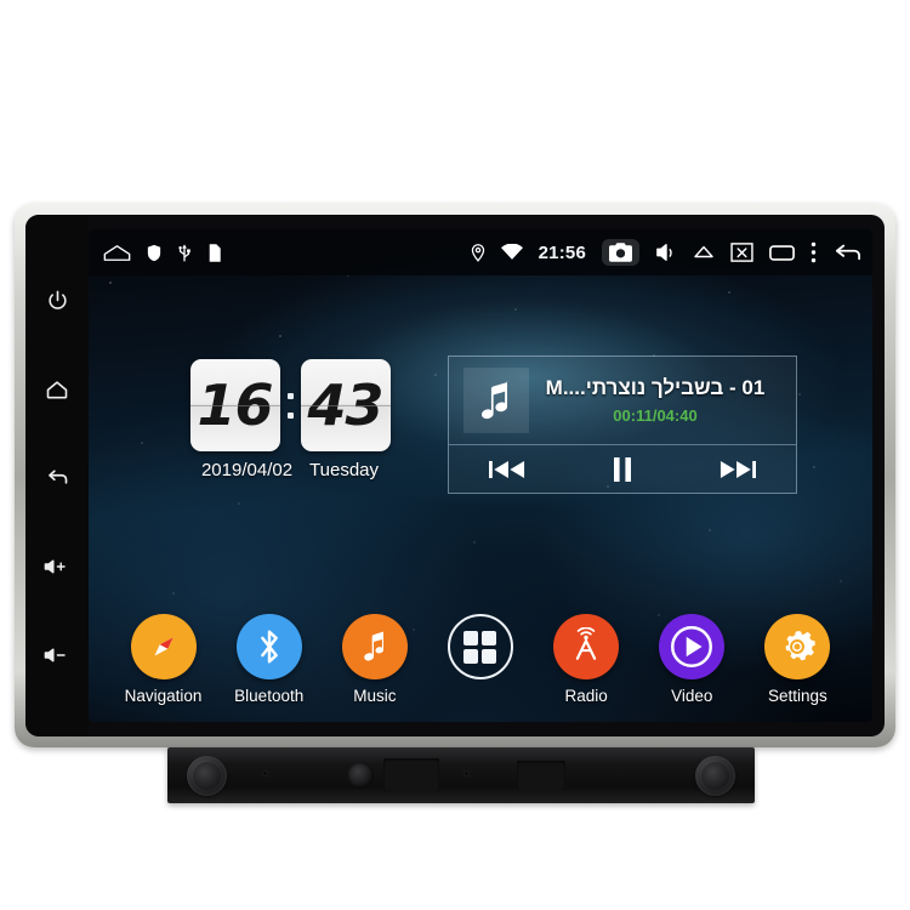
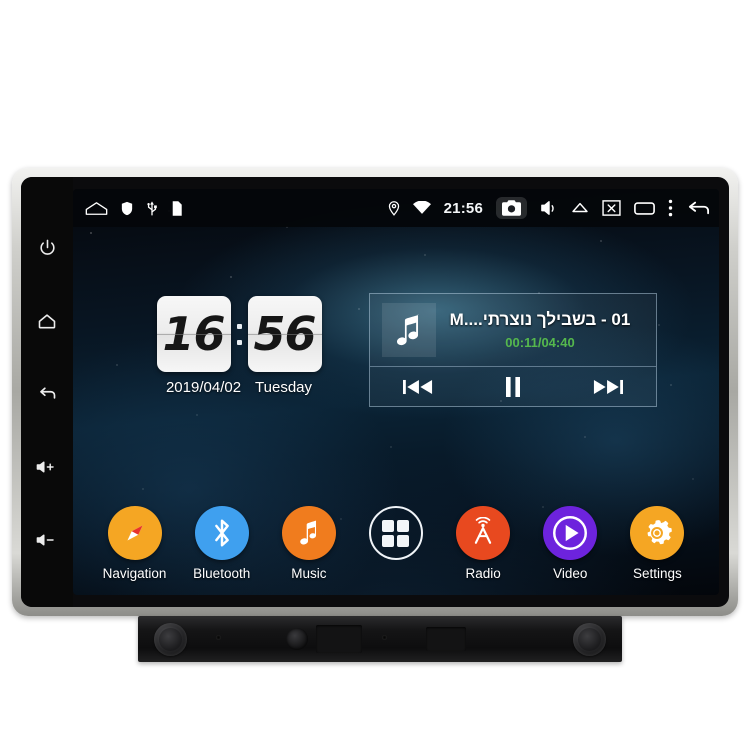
  21:56
  16
- 43
+ 56
  2019/04/02
  Tuesday
  01 - בשבילך נוצרתי....M
  00:11/04:40
  Navigation
  Bluetooth
  Music
  Radio
  Video
  Settings
